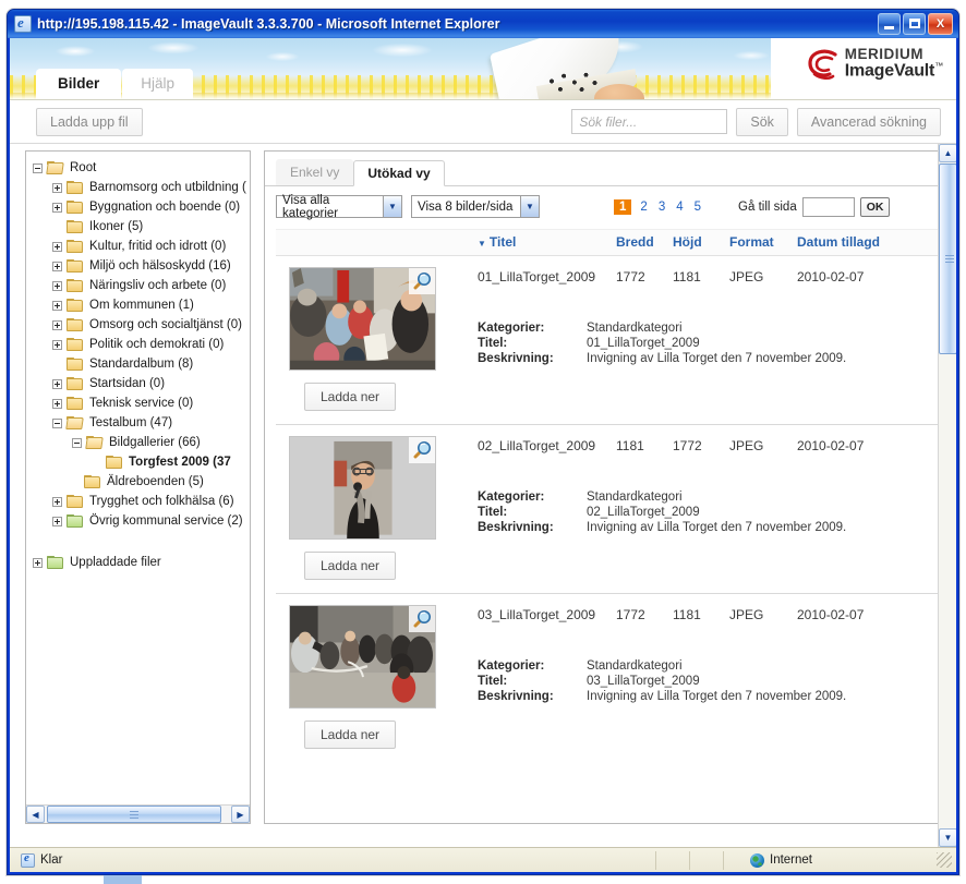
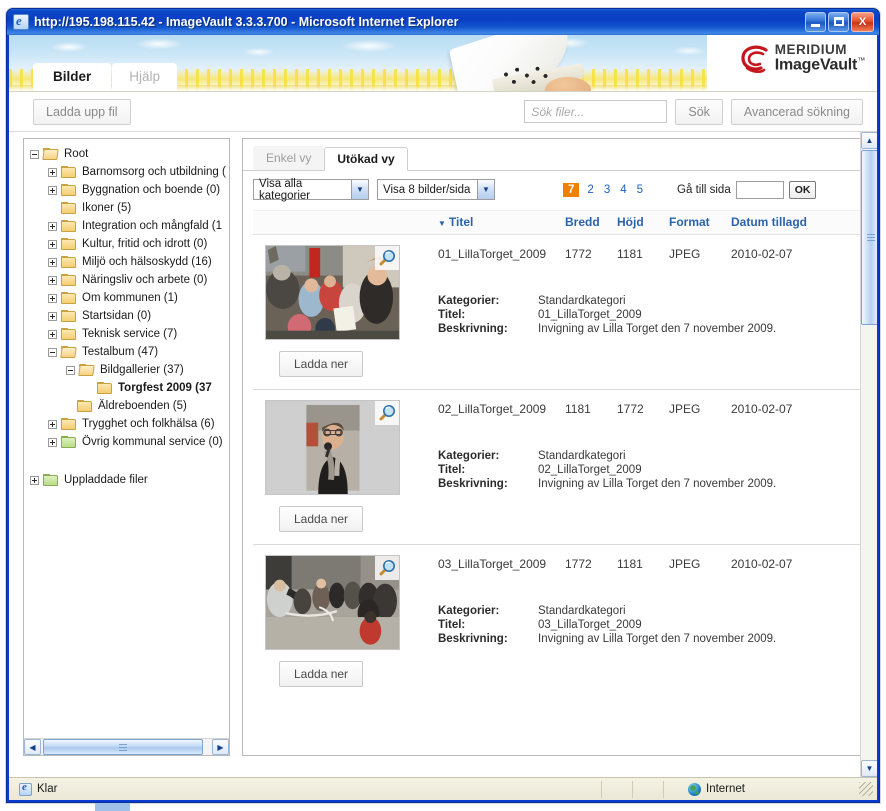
  http://195.198.115.42 - ImageVault 3.3.3.700 - Microsoft Internet Explorer
  X
  MERIDIUM
  ImageVault™
  Bilder
  Hjälp
  Ladda upp fil
  Sök filer...
  Sök
  Avancerad sökning
  Root
  Barnomsorg och utbildning (
  Byggnation och boende (0)
  Ikoner (5)
+ Integration och mångfald (1
  Kultur, fritid och idrott (0)
  Miljö och hälsoskydd (16)
  Näringsliv och arbete (0)
  Om kommunen (1)
- Omsorg och socialtjänst (0)
- Politik och demokrati (0)
- Standardalbum (8)
  Startsidan (0)
- Teknisk service (0)
+ Teknisk service (7)
  Testalbum (47)
- Bildgallerier (66)
+ Bildgallerier (37)
  Torgfest 2009 (37
  Äldreboenden (5)
  Trygghet och folkhälsa (6)
- Övrig kommunal service (2)
+ Övrig kommunal service (0)
  Uppladdade filer
  ◀
  ▶
  Enkel vy
  Utökad vy
  Visa alla kategorier
  ▼
  Visa 8 bilder/sida
  ▼
- 1
+ 7
  2
  3
  4
  5
  Gå till sida
  OK
  ▼ Titel
  Bredd
  Höjd
  Format
  Datum tillagd
  Ladda ner
  01_LillaTorget_2009
  1772
  1181
  JPEG
  2010-02-07
  Kategorier:
  Standardkategori
  Titel:
  01_LillaTorget_2009
  Beskrivning:
  Invigning av Lilla Torget den 7 november 2009.
  Ladda ner
  02_LillaTorget_2009
  1181
  1772
  JPEG
  2010-02-07
  Kategorier:
  Standardkategori
  Titel:
  02_LillaTorget_2009
  Beskrivning:
  Invigning av Lilla Torget den 7 november 2009.
  Ladda ner
  03_LillaTorget_2009
  1772
  1181
  JPEG
  2010-02-07
  Kategorier:
  Standardkategori
  Titel:
  03_LillaTorget_2009
  Beskrivning:
  Invigning av Lilla Torget den 7 november 2009.
  ▲
  ▼
  Klar
  Internet
